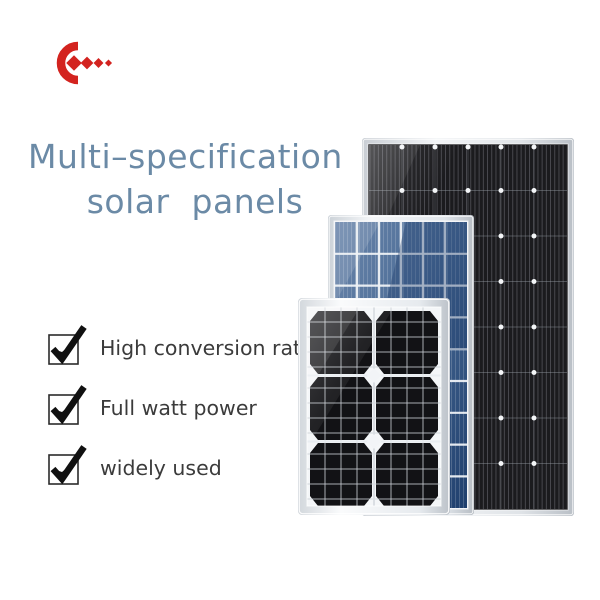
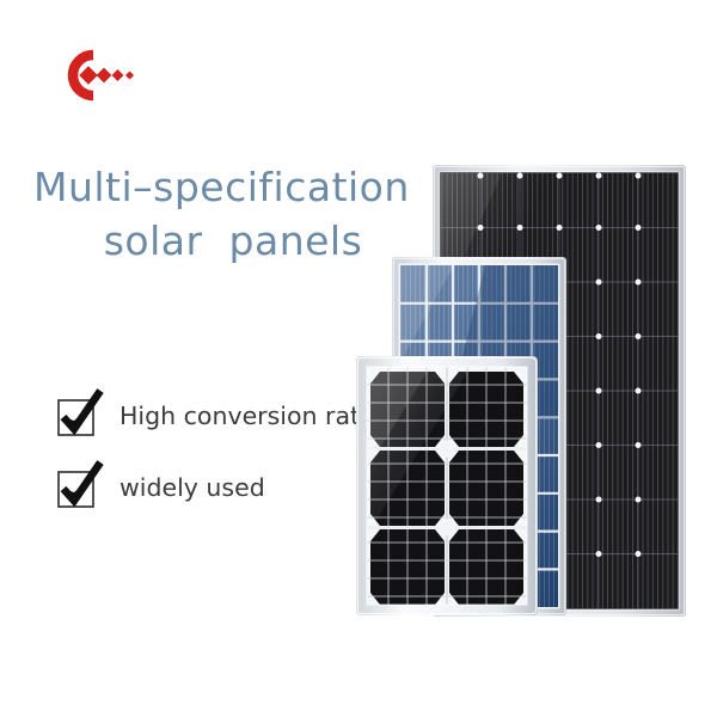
  Multi–specification
  solar panels
  High conversion rat
- Full watt power
  widely used
